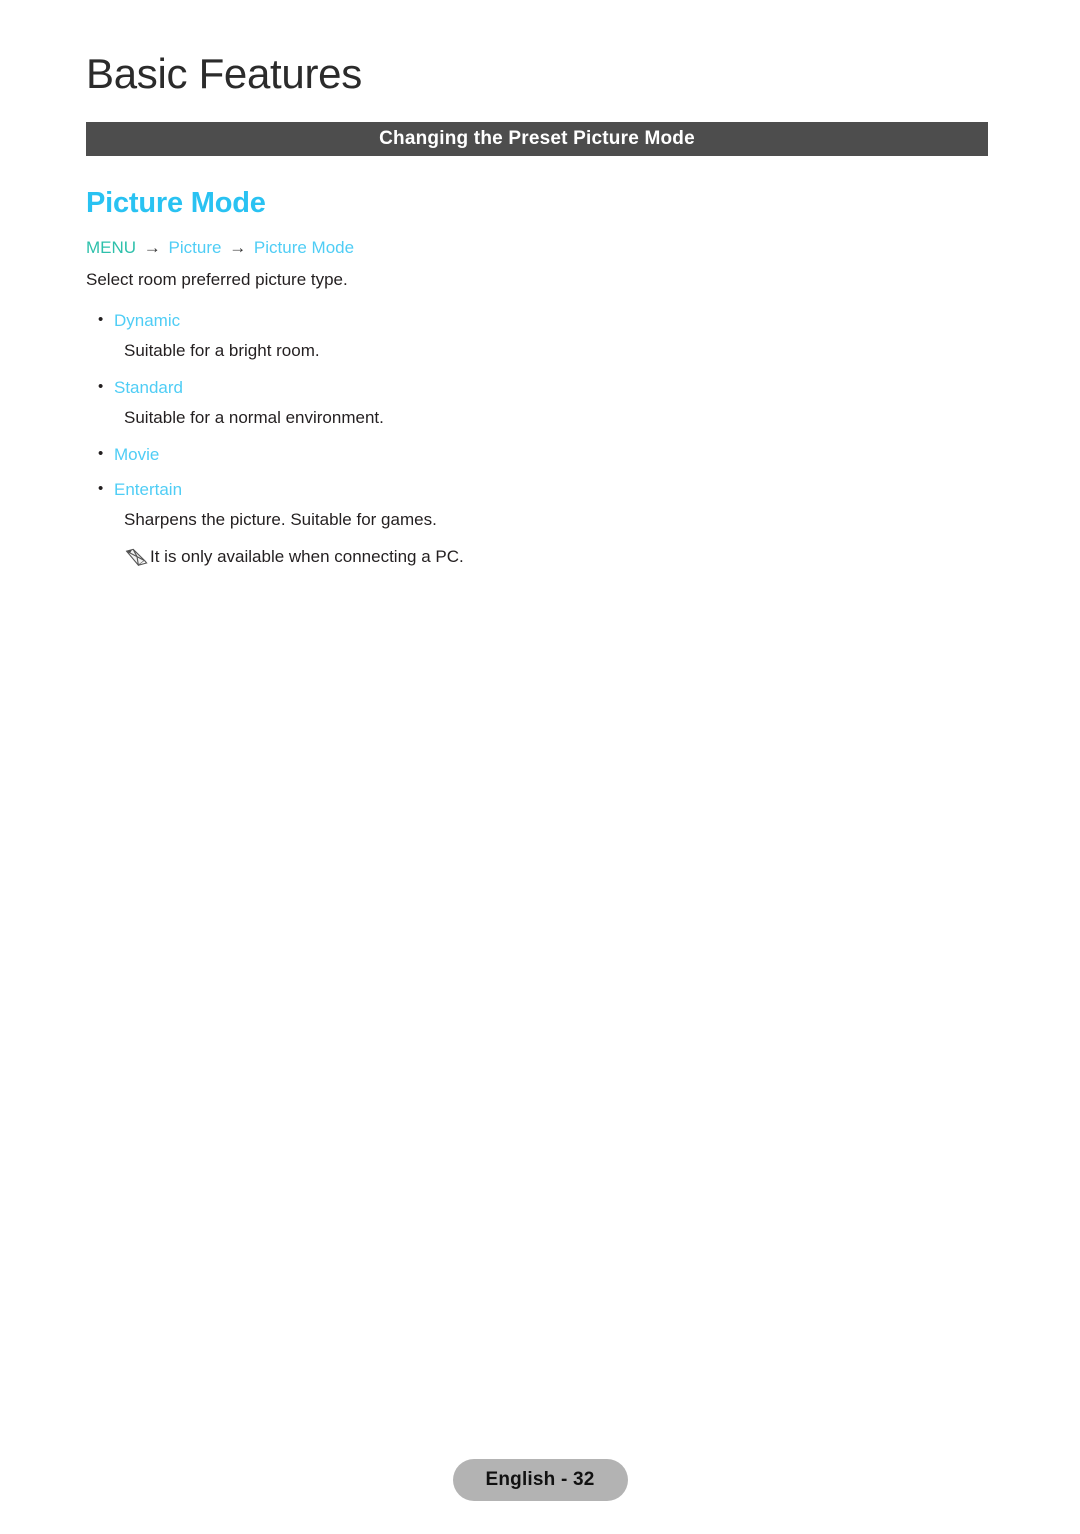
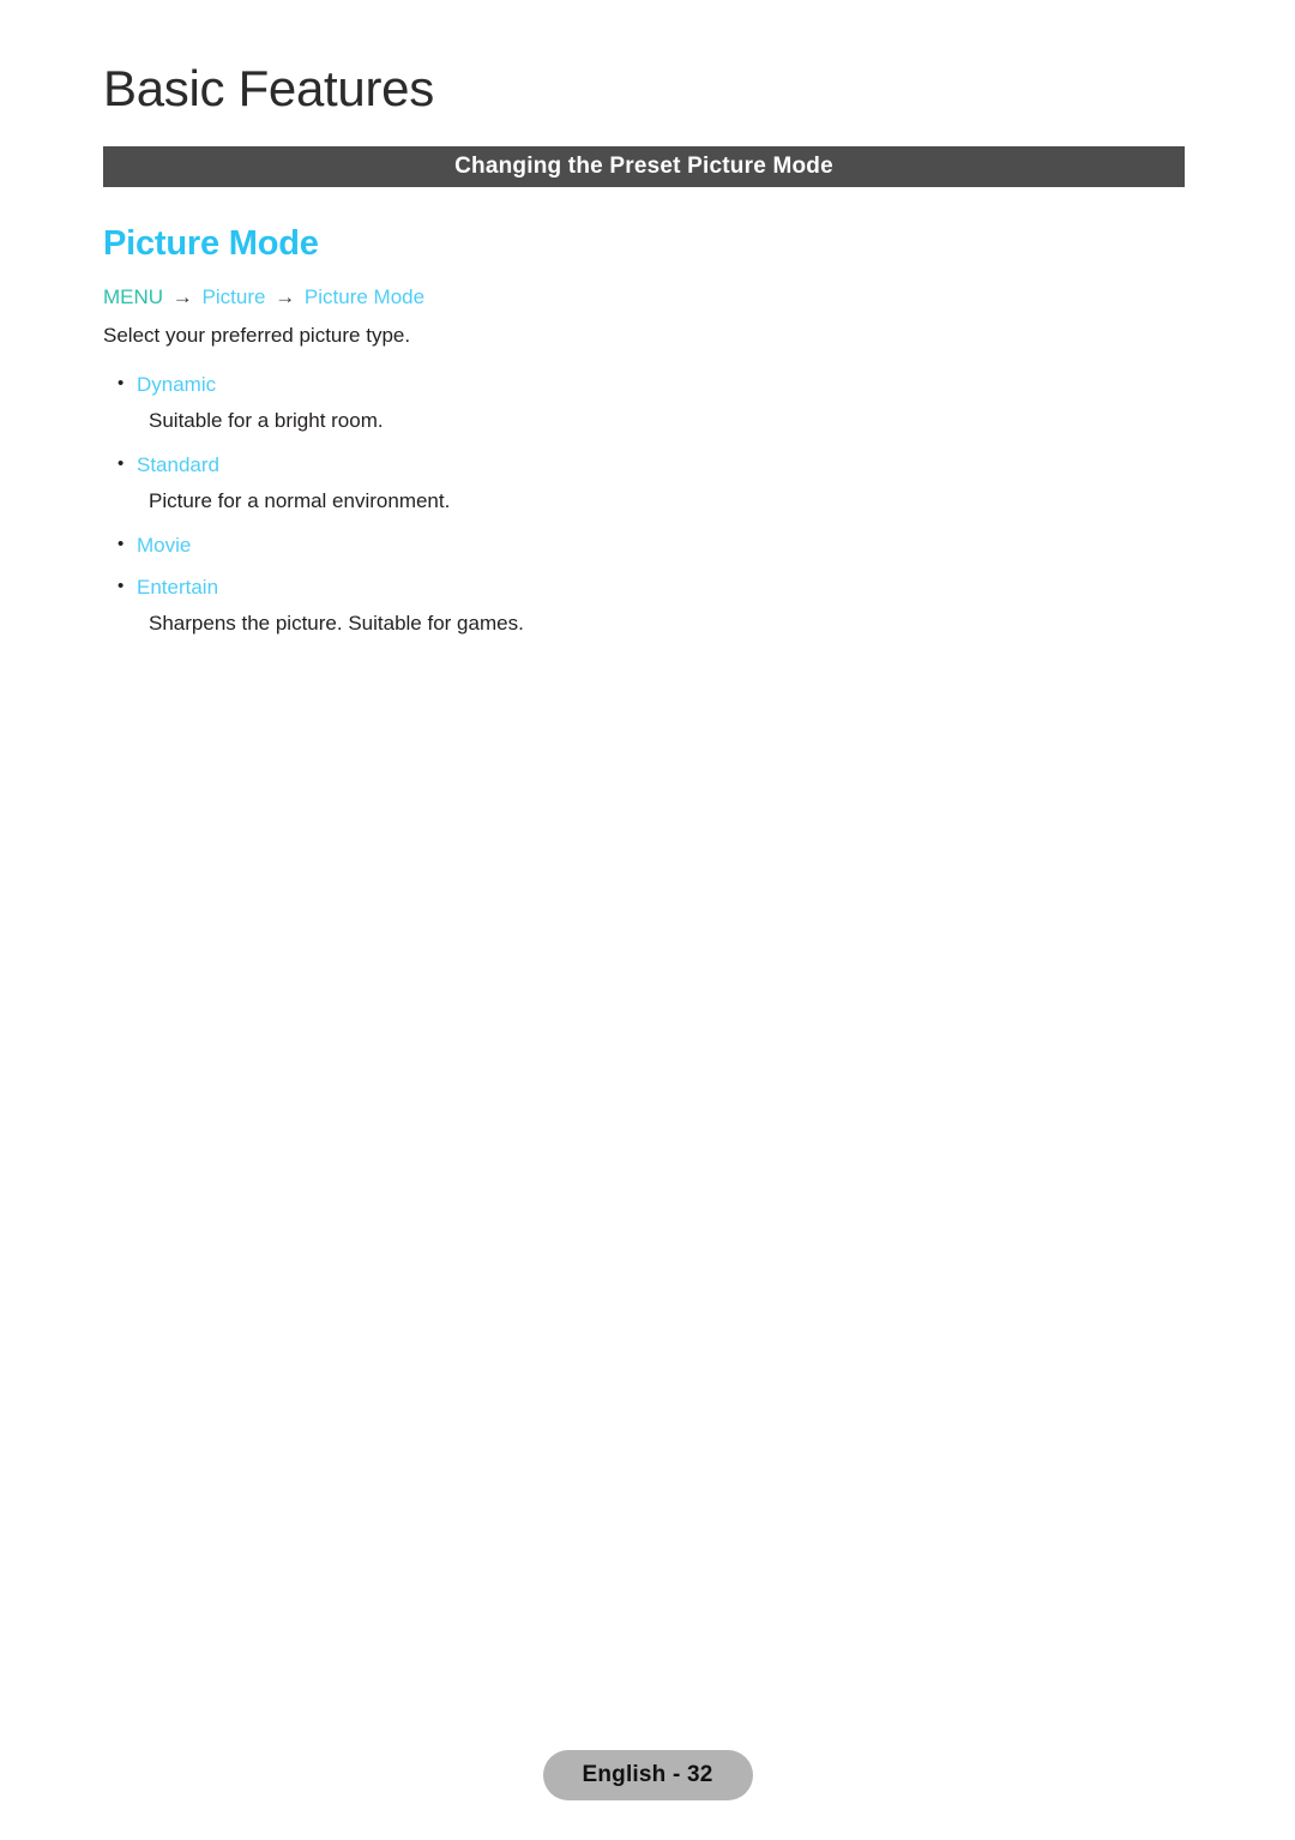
  Basic Features
  Changing the Preset Picture Mode
  Picture Mode
  MENU → Picture → Picture Mode
- Select room preferred picture type.
+ Select your preferred picture type.
  •
  Dynamic
  Suitable for a bright room.
  •
  Standard
- Suitable for a normal environment.
+ Picture for a normal environment.
  •
  Movie
  •
  Entertain
  Sharpens the picture. Suitable for games.
- It is only available when connecting a PC.
  English - 32
